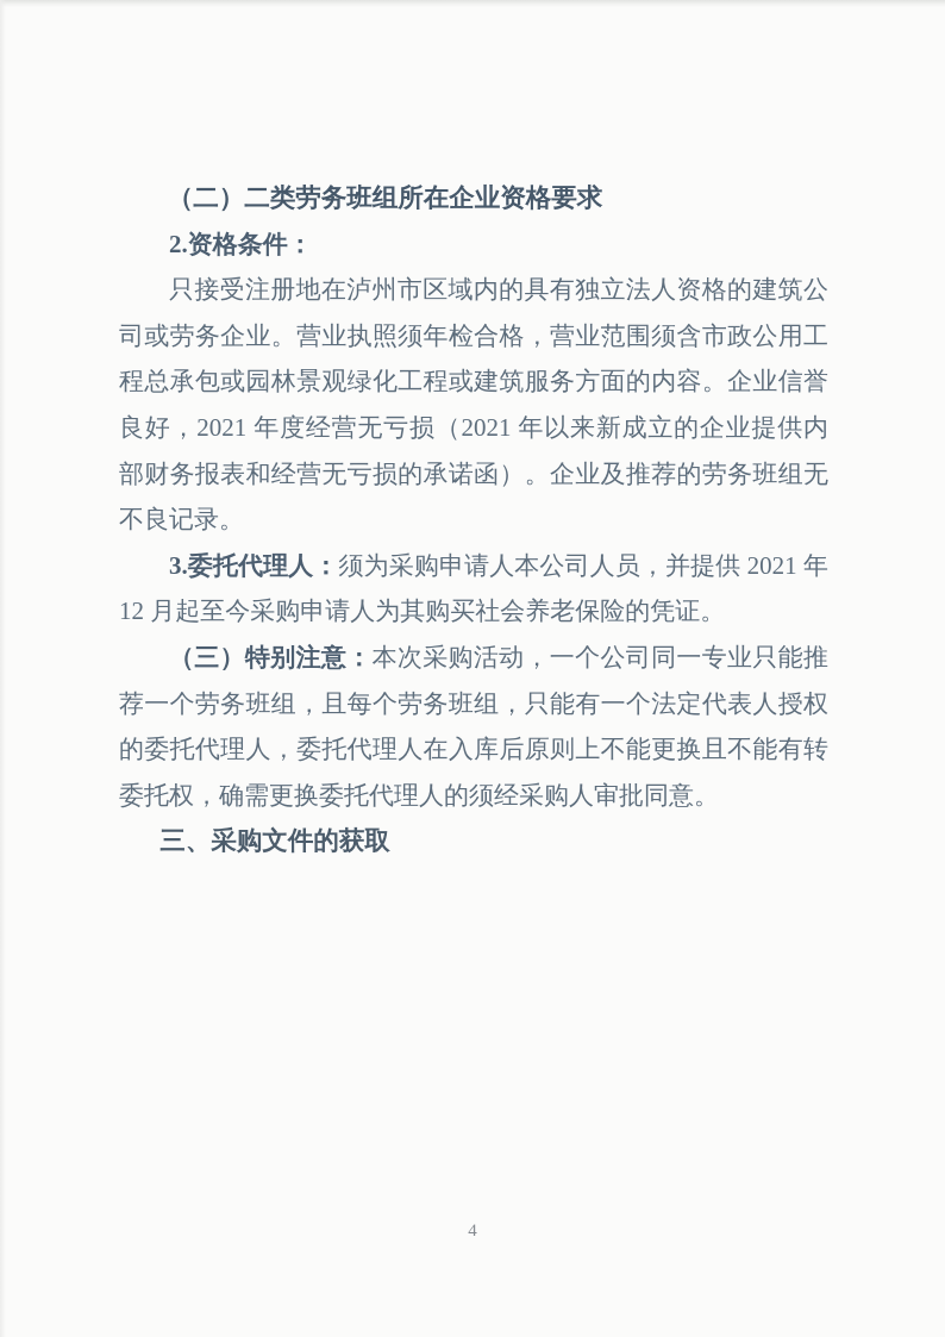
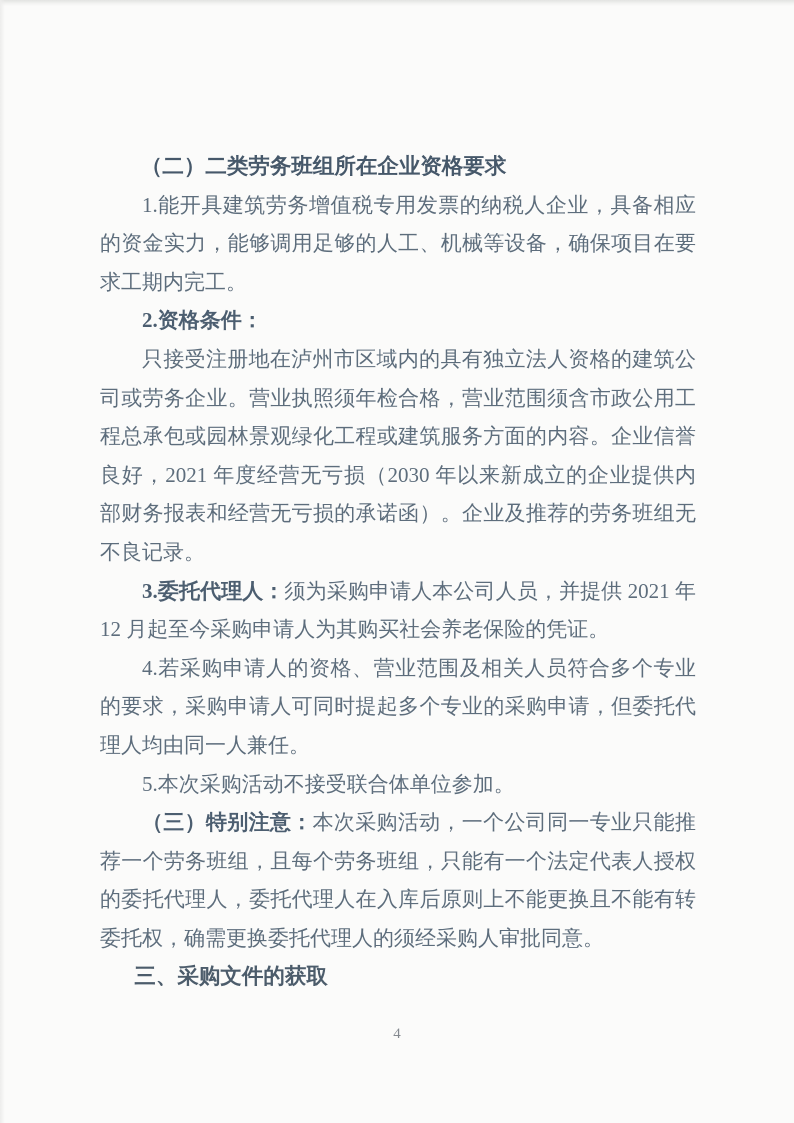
  （二）二类劳务班组所在企业资格要求
+ 1.能开具建筑劳务增值税专用发票的纳税人企业，具备相应的资金实力，能够调用足够的人工、机械等设备，确保项目在要求工期内完工。
  2.资格条件：
- 只接受注册地在泸州市区域内的具有独立法人资格的建筑公司或劳务企业。营业执照须年检合格，营业范围须含市政公用工程总承包或园林景观绿化工程或建筑服务方面的内容。企业信誉良好，2021 年度经营无亏损（2021 年以来新成立的企业提供内部财务报表和经营无亏损的承诺函）。企业及推荐的劳务班组无不良记录。
+ 只接受注册地在泸州市区域内的具有独立法人资格的建筑公司或劳务企业。营业执照须年检合格，营业范围须含市政公用工程总承包或园林景观绿化工程或建筑服务方面的内容。企业信誉良好，2021 年度经营无亏损（2030 年以来新成立的企业提供内部财务报表和经营无亏损的承诺函）。企业及推荐的劳务班组无不良记录。
  3.委托代理人：须为采购申请人本公司人员，并提供 2021 年 12 月起至今采购申请人为其购买社会养老保险的凭证。
+ 4.若采购申请人的资格、营业范围及相关人员符合多个专业的要求，采购申请人可同时提起多个专业的采购申请，但委托代理人均由同一人兼任。
+ 5.本次采购活动不接受联合体单位参加。
  （三）特别注意：本次采购活动，一个公司同一专业只能推荐一个劳务班组，且每个劳务班组，只能有一个法定代表人授权的委托代理人，委托代理人在入库后原则上不能更换且不能有转委托权，确需更换委托代理人的须经采购人审批同意。
  三、采购文件的获取
  4
